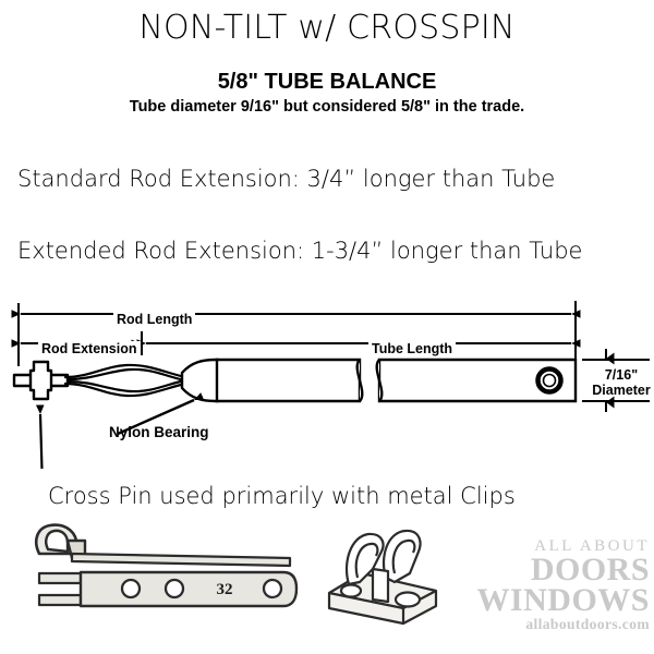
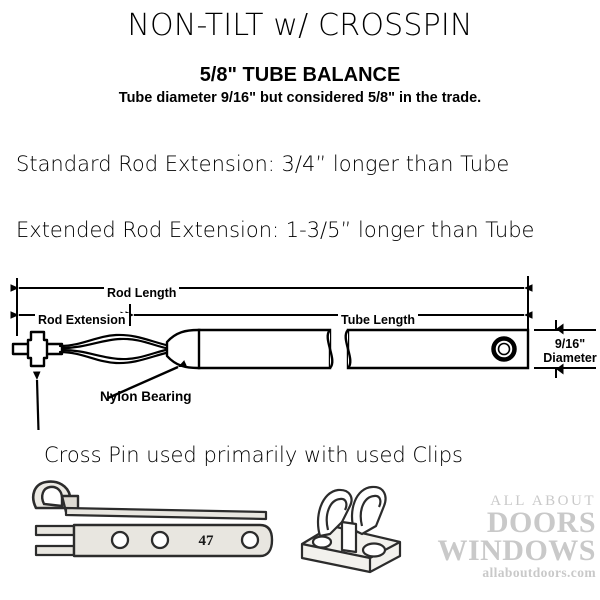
  NON-TILT w/ CROSSPIN
  5/8" TUBE BALANCE
  Tube diameter 9/16" but considered 5/8" in the trade.
  Standard Rod Extension: 3/4” longer than Tube
- Extended Rod Extension: 1-3/4” longer than Tube
+ Extended Rod Extension: 1-3/5” longer than Tube
  Rod Length
  Rod Extension
  Tube Length
- 7/16"
+ 9/16"
  Diameter
  Nylon Bearing
- Cross Pin used primarily with metal Clips
+ Cross Pin used primarily with used Clips
- 32
+ 47
  ALL ABOUT
  DOORS
  WINDOWS
  allaboutdoors.com
